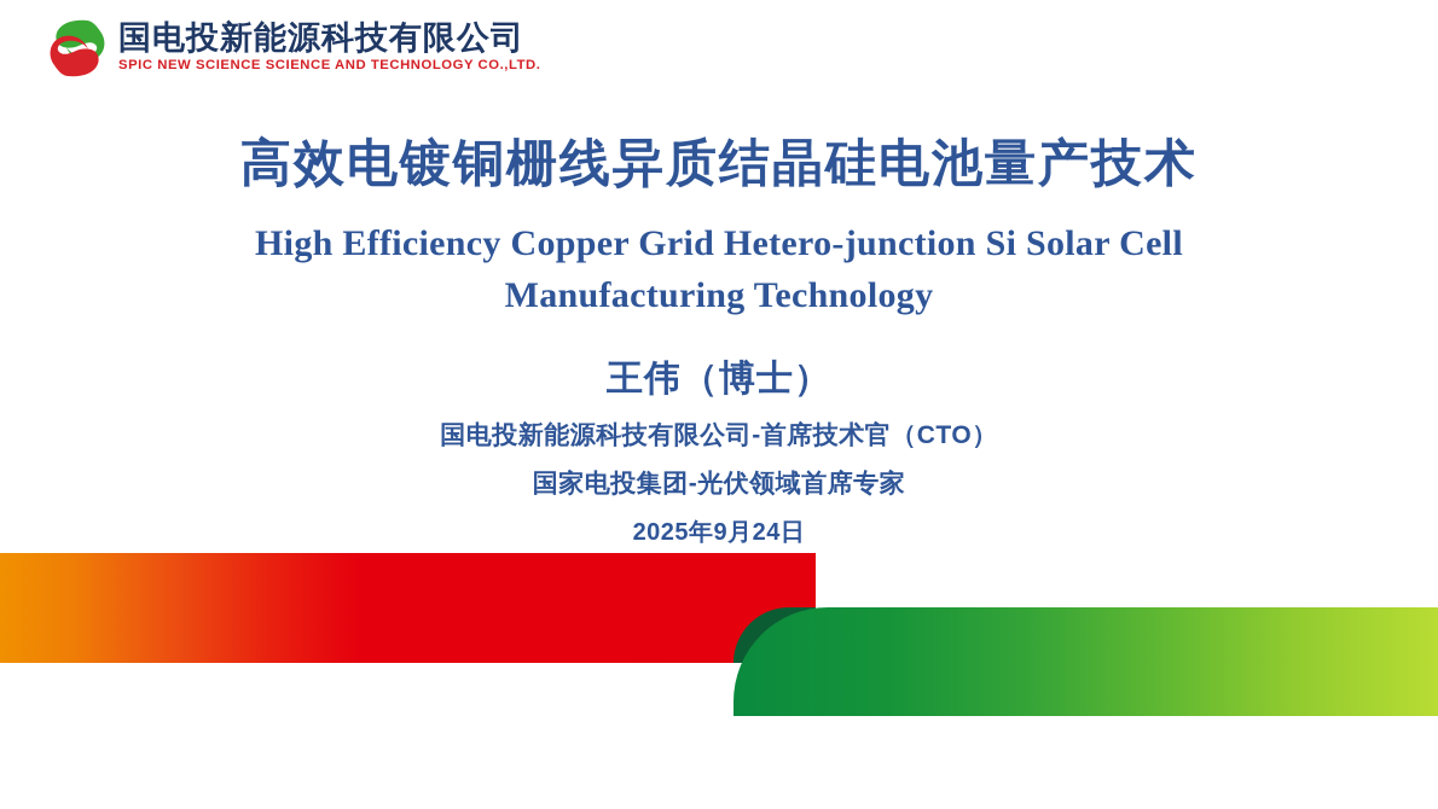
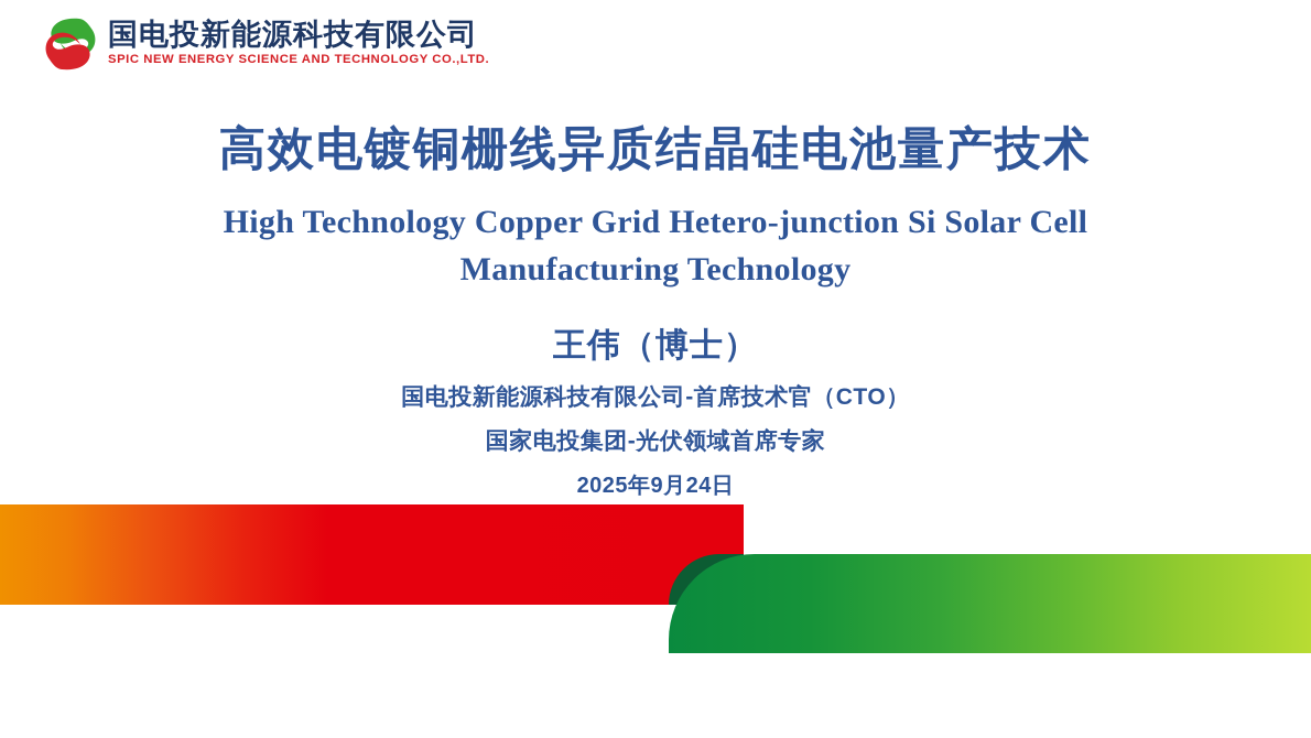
  国电投新能源科技有限公司
- SPIC NEW SCIENCE SCIENCE AND TECHNOLOGY CO.,LTD.
+ SPIC NEW ENERGY SCIENCE AND TECHNOLOGY CO.,LTD.
  高效电镀铜栅线异质结晶硅电池量产技术
- High Efficiency Copper Grid Hetero-junction Si Solar Cell
+ High Technology Copper Grid Hetero-junction Si Solar Cell
  Manufacturing Technology
  王伟（博士）
  国电投新能源科技有限公司-首席技术官（CTO）
  国家电投集团-光伏领域首席专家
  2025年9月24日
